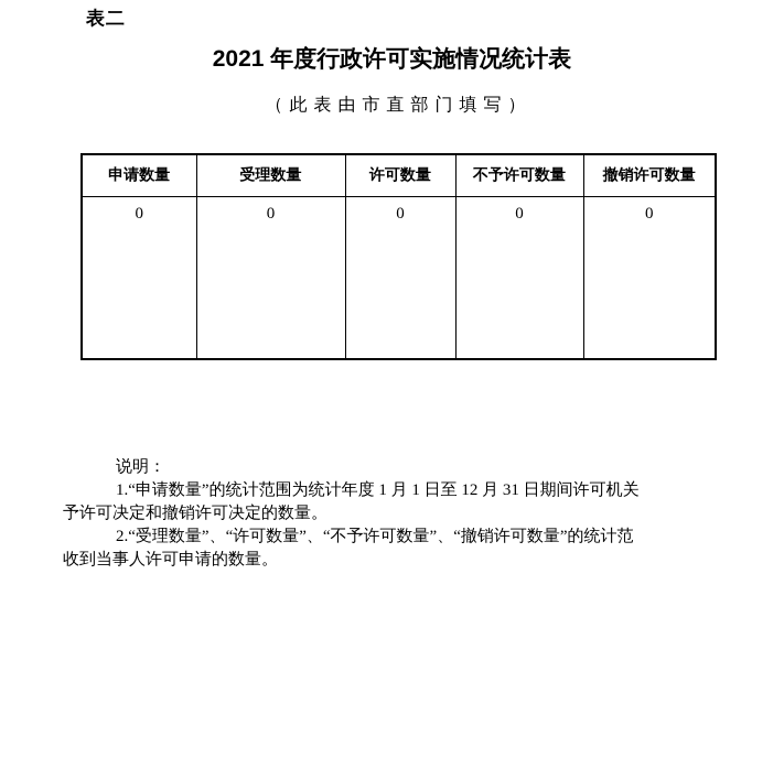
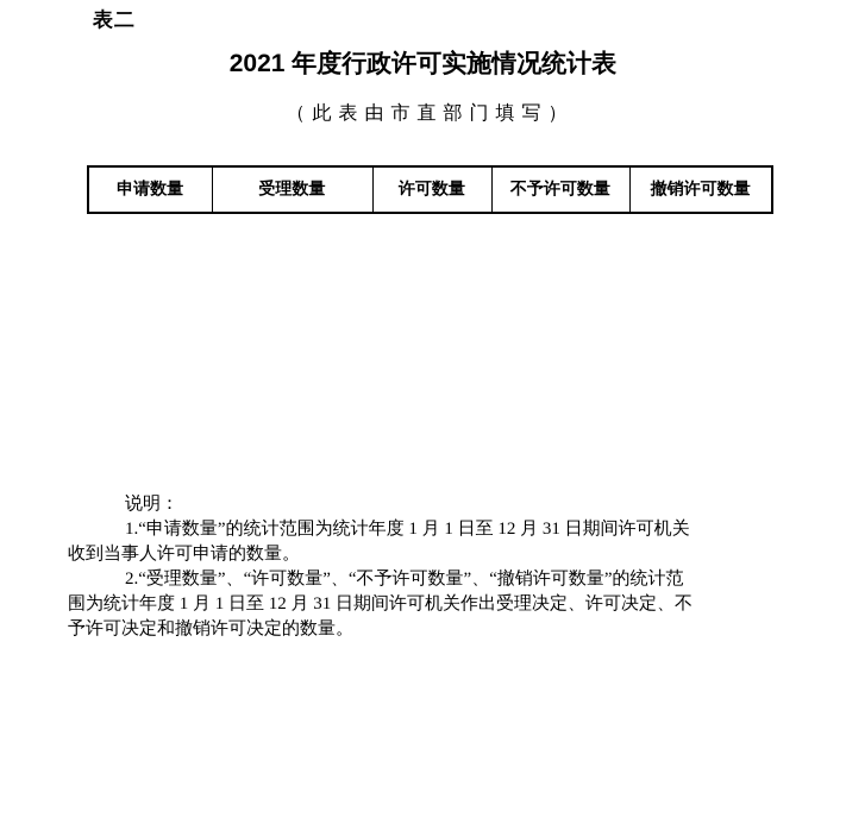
  表二
  2021 年度行政许可实施情况统计表
  （此表由市直部门填写）
  申请数量	受理数量	许可数量	不予许可数量	撤销许可数量
- 0	0	0	0	0
  说明：
  1.“申请数量”的统计范围为统计年度 1 月 1 日至 12 月 31 日期间许可机关
- 予许可决定和撤销许可决定的数量。
+ 收到当事人许可申请的数量。
  2.“受理数量”、“许可数量”、“不予许可数量”、“撤销许可数量”的统计范
+ 围为统计年度 1 月 1 日至 12 月 31 日期间许可机关作出受理决定、许可决定、不
- 收到当事人许可申请的数量。
+ 予许可决定和撤销许可决定的数量。
